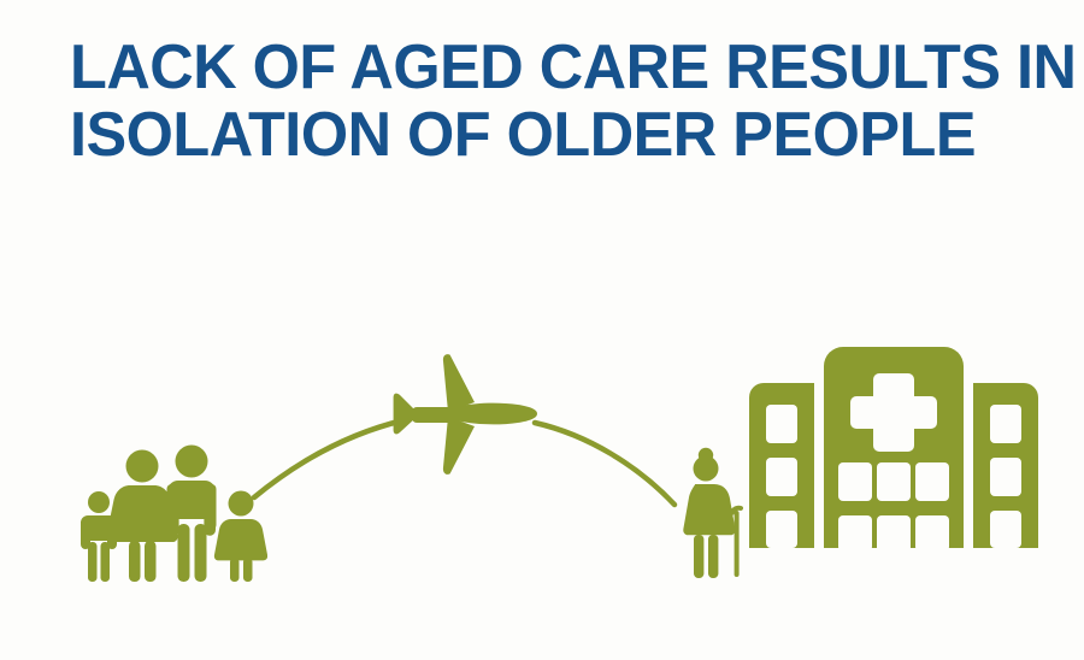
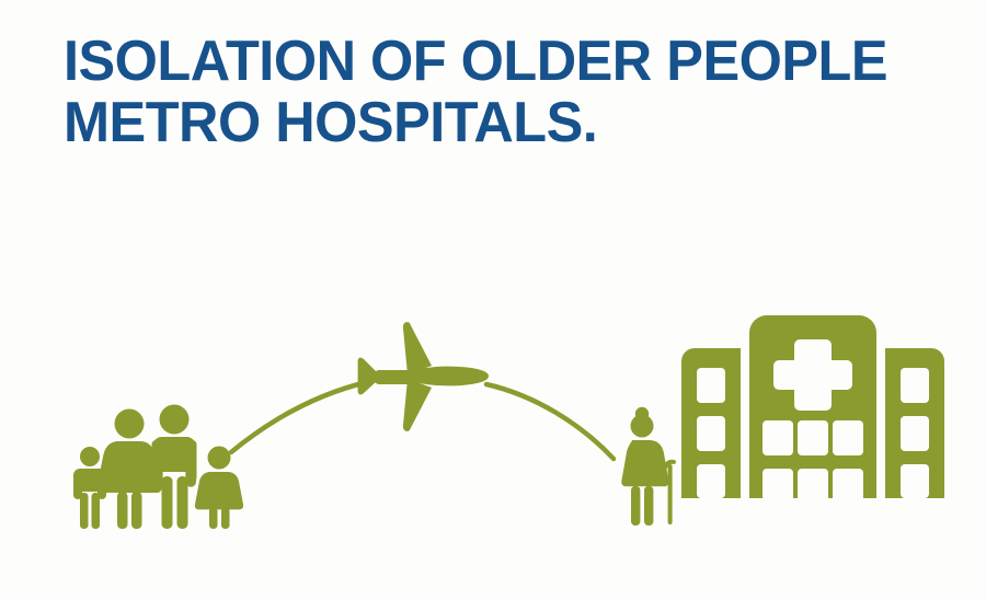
- LACK OF AGED CARE RESULTS IN
  ISOLATION OF OLDER PEOPLE
+ METRO HOSPITALS.
